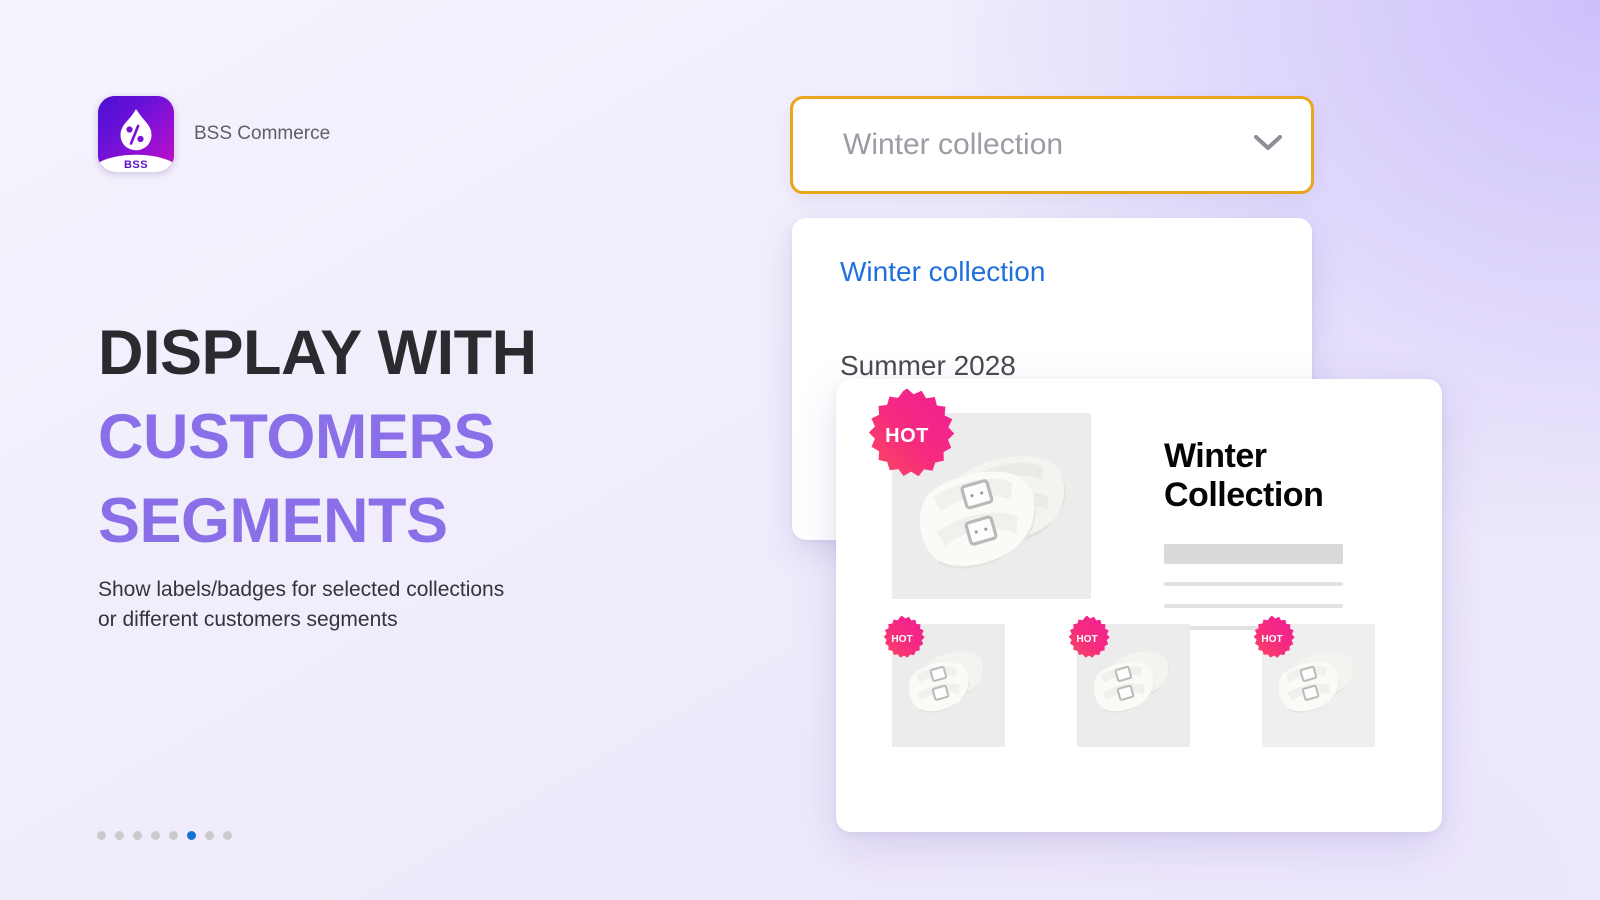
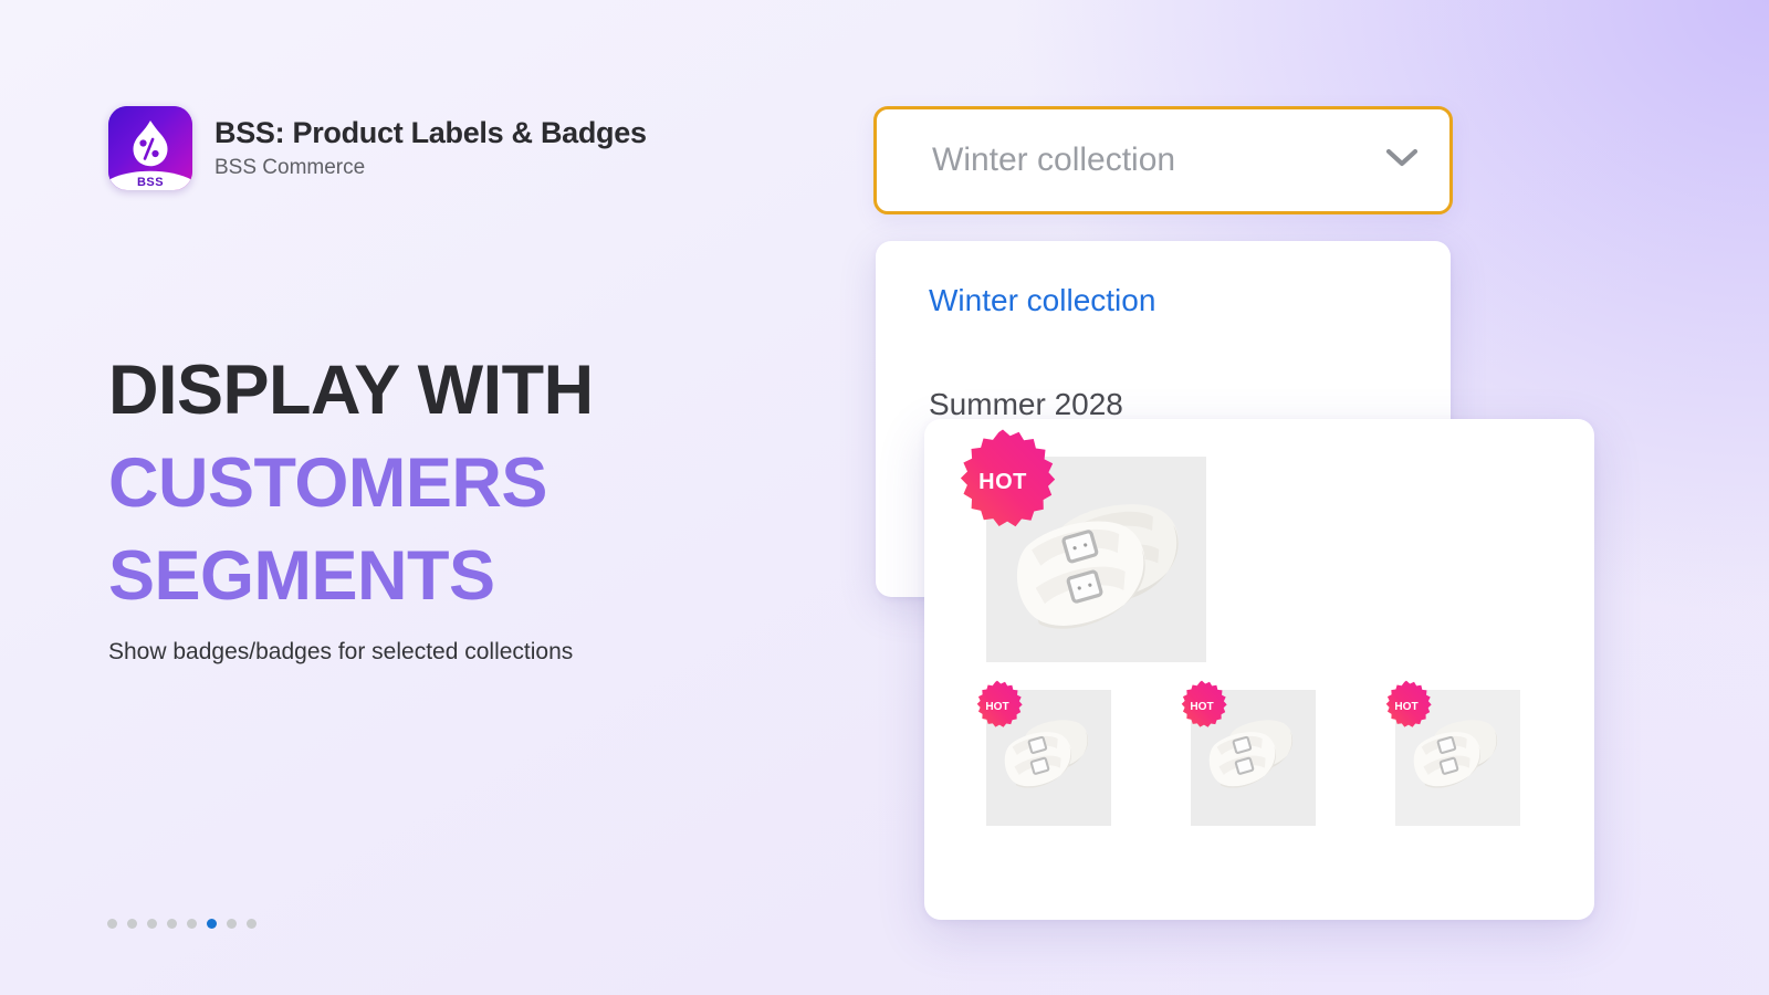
  BSS
+ BSS: Product Labels & Badges
  BSS Commerce
  DISPLAY WITH
  CUSTOMERS
  SEGMENTS
- Show labels/badges for selected collections
+ Show badges/badges for selected collections
- or different customers segments
  Winter collection
  Winter collection
  Summer 2028
  HOT
- Winter
- Collection
  HOT
  HOT
  HOT
